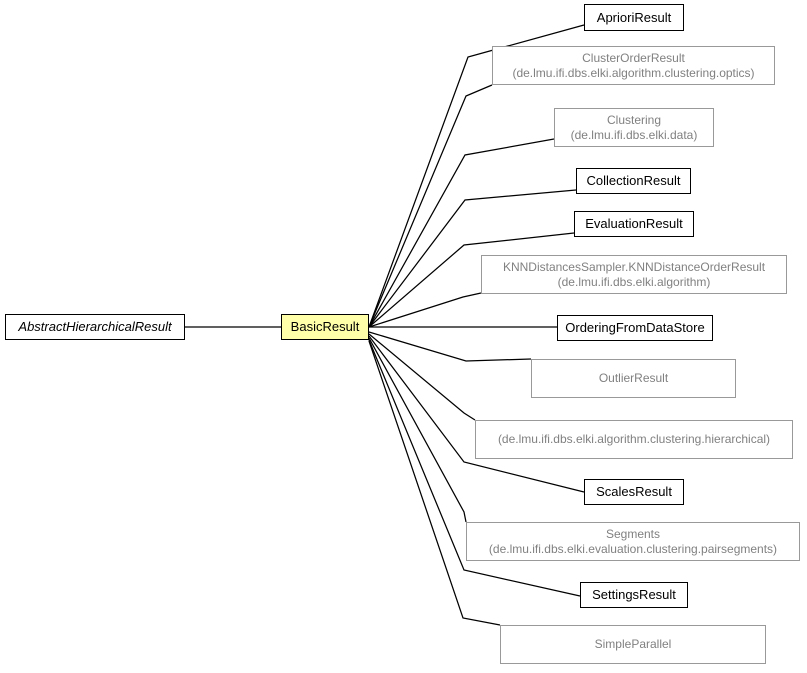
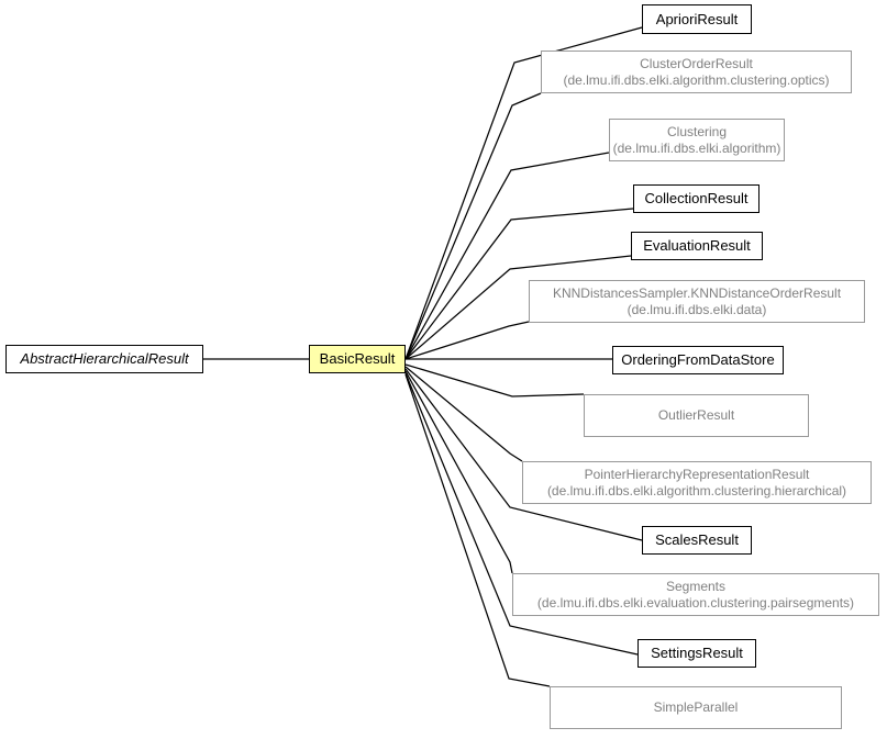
  AbstractHierarchicalResult
  BasicResult
  AprioriResult
  ClusterOrderResult
  (de.lmu.ifi.dbs.elki.algorithm.clustering.optics)
  Clustering
- (de.lmu.ifi.dbs.elki.data)
+ (de.lmu.ifi.dbs.elki.algorithm)
  CollectionResult
  EvaluationResult
  KNNDistancesSampler.KNNDistanceOrderResult
- (de.lmu.ifi.dbs.elki.algorithm)
+ (de.lmu.ifi.dbs.elki.data)
  OrderingFromDataStore
  OutlierResult
+ PointerHierarchyRepresentationResult
  (de.lmu.ifi.dbs.elki.algorithm.clustering.hierarchical)
  ScalesResult
  Segments
  (de.lmu.ifi.dbs.elki.evaluation.clustering.pairsegments)
  SettingsResult
  SimpleParallel
